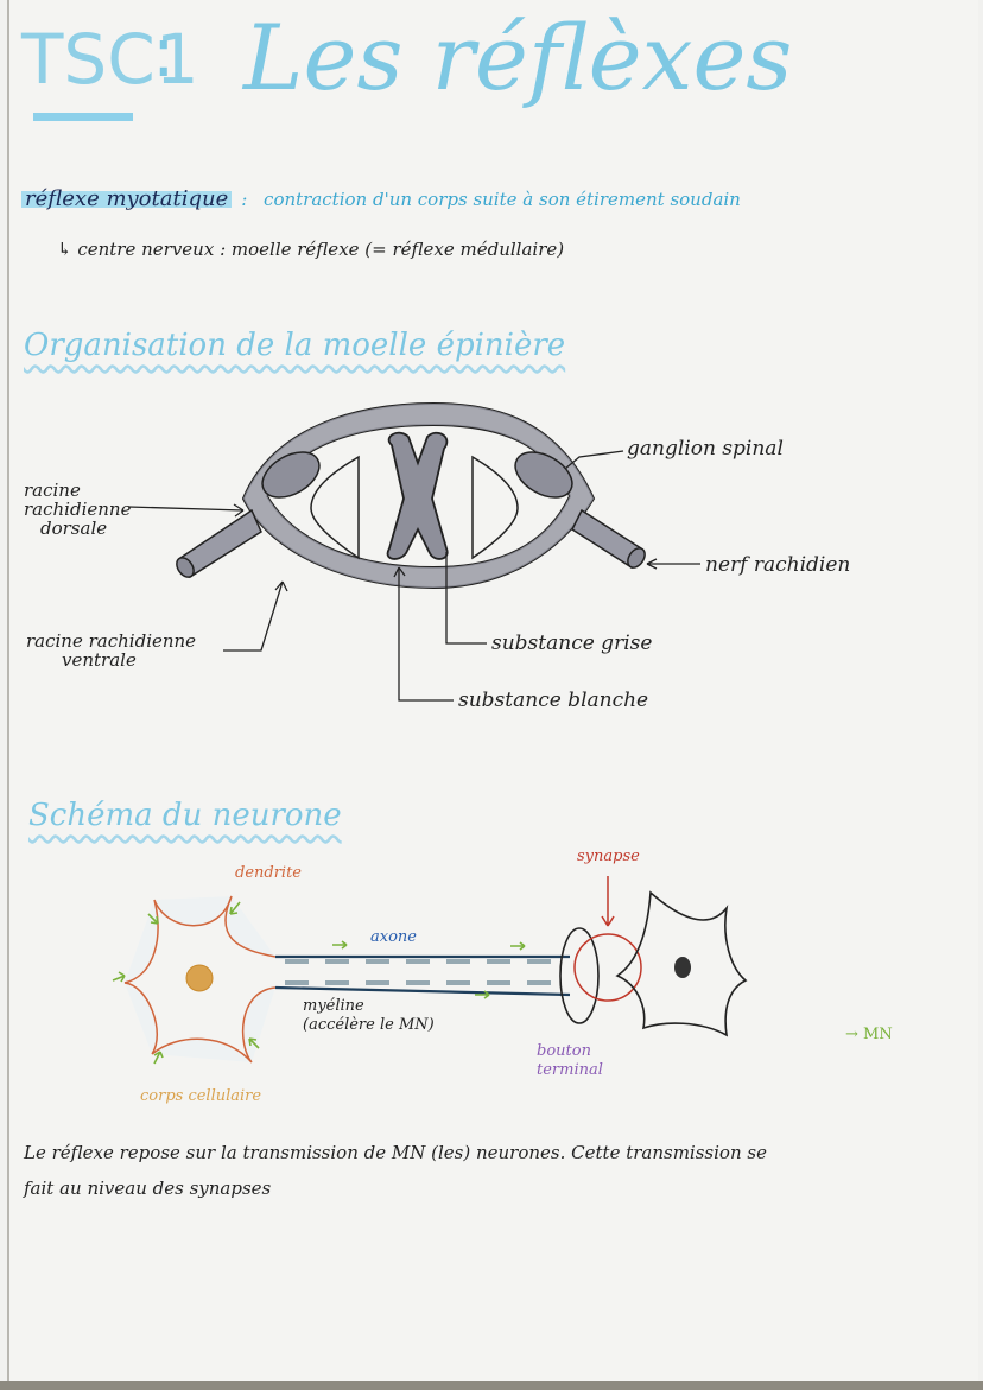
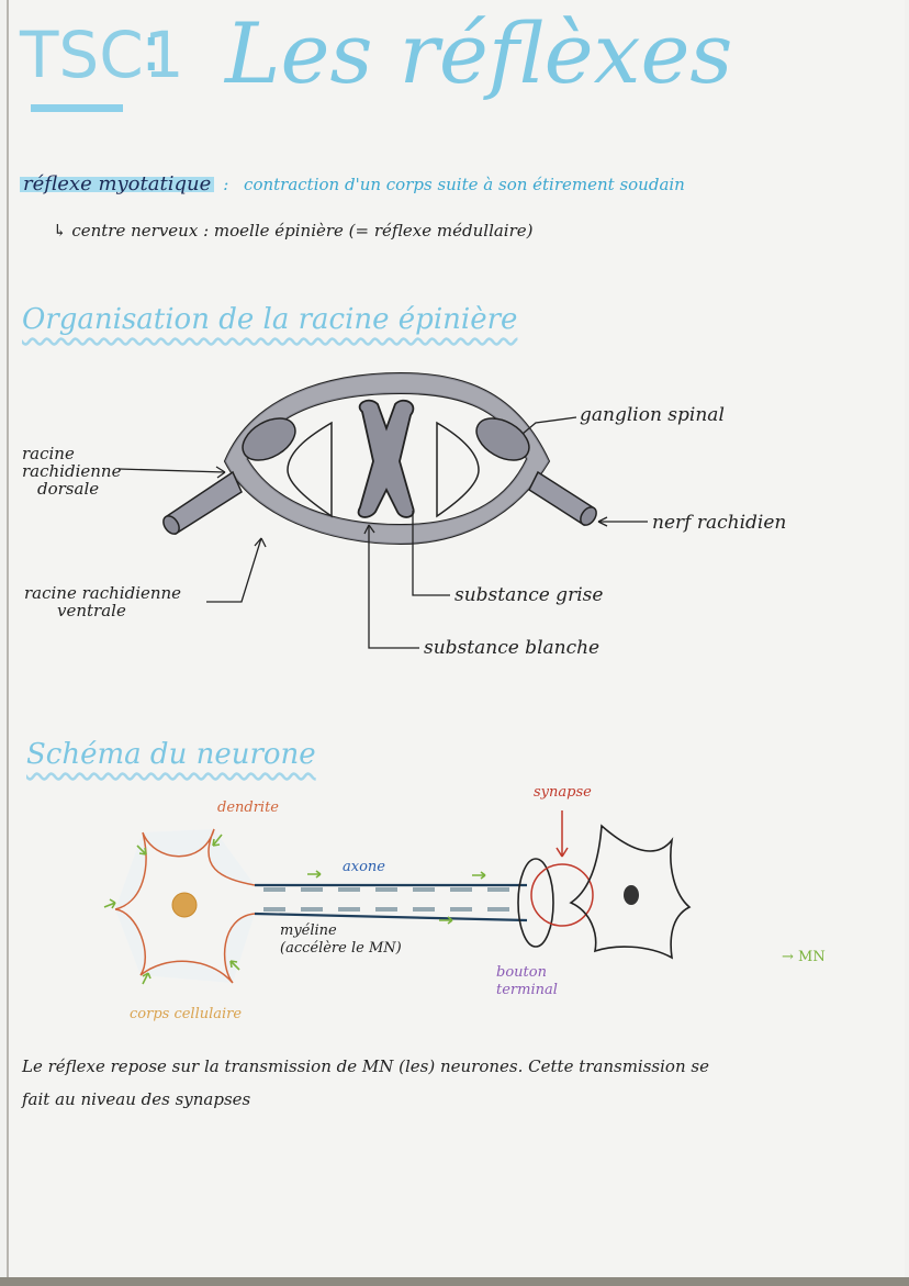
  TSC1
  :
  Les réflèxes
  réflexe myotatique : contraction d'un corps suite à son étirement soudain
- ↳ centre nerveux : moelle réflexe (= réflexe médullaire)
+ ↳ centre nerveux : moelle épinière (= réflexe médullaire)
- Organisation de la moelle épinière
+ Organisation de la racine épinière
  racine
  rachidienne
  dorsale
  racine rachidienne
  ventrale
  ganglion spinal
  nerf rachidien
  substance grise
  substance blanche
  Schéma du neurone
  dendrite
  axone
  myéline
  (accélère le MN)
  corps cellulaire
  synapse
  bouton
  terminal
  → MN
  Le réflexe repose sur la transmission de MN (les) neurones. Cette transmission se
  fait au niveau des synapses
